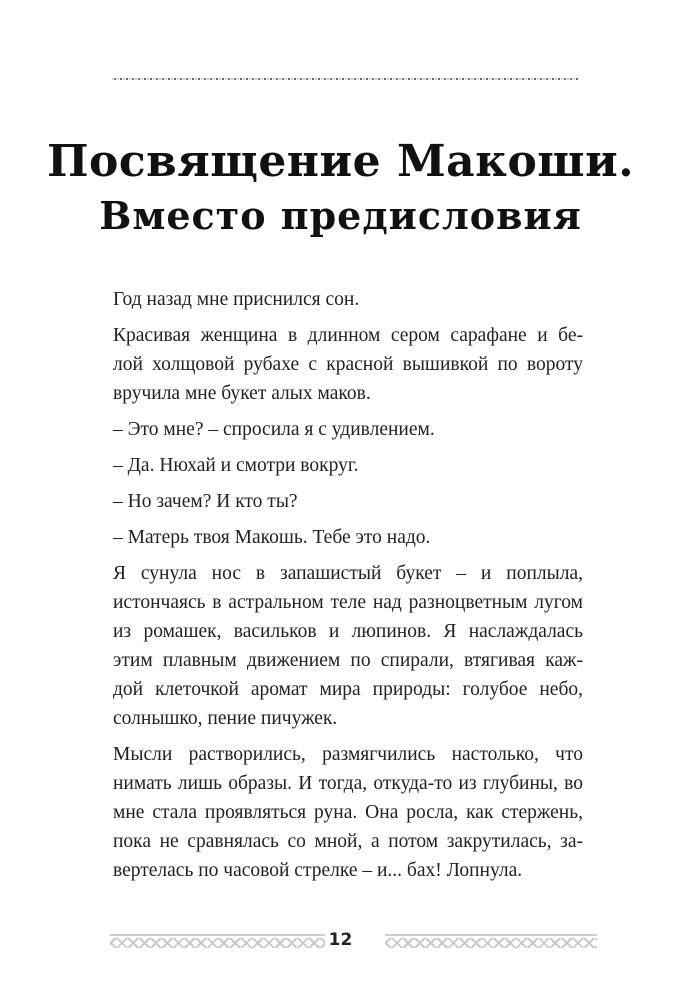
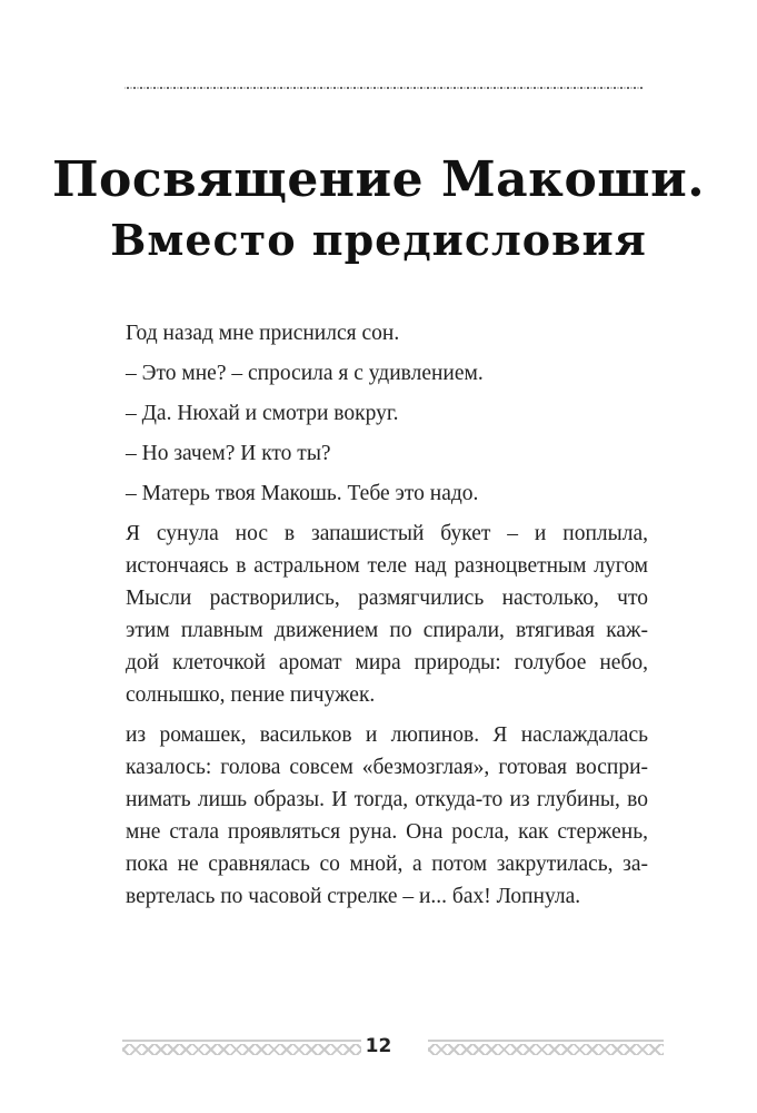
  Посвящение Макоши.
  Вместо предисловия
  Год назад мне приснился сон.
- Красивая женщина в длинном сером сарафане и бе-
- лой холщовой рубахе с красной вышивкой по вороту
- вручила мне букет алых маков.
  – Это мне? – спросила я с удивлением.
  – Да. Нюхай и смотри вокруг.
  – Но зачем? И кто ты?
  – Матерь твоя Макошь. Тебе это надо.
  Я сунула нос в запашистый букет – и поплыла,
  истончаясь в астральном теле над разноцветным лугом
- из ромашек, васильков и люпинов. Я наслаждалась
+ Мысли растворились, размягчились настолько, что
  этим плавным движением по спирали, втягивая каж-
  дой клеточкой аромат мира природы: голубое небо,
  солнышко, пение пичужек.
- Мысли растворились, размягчились настолько, что
+ из ромашек, васильков и люпинов. Я наслаждалась
+ казалось: голова совсем «безмозглая», готовая воспри-
  нимать лишь образы. И тогда, откуда-то из глубины, во
  мне стала проявляться руна. Она росла, как стержень,
  пока не сравнялась со мной, а потом закрутилась, за-
  вертелась по часовой стрелке – и... бах! Лопнула.
  12
